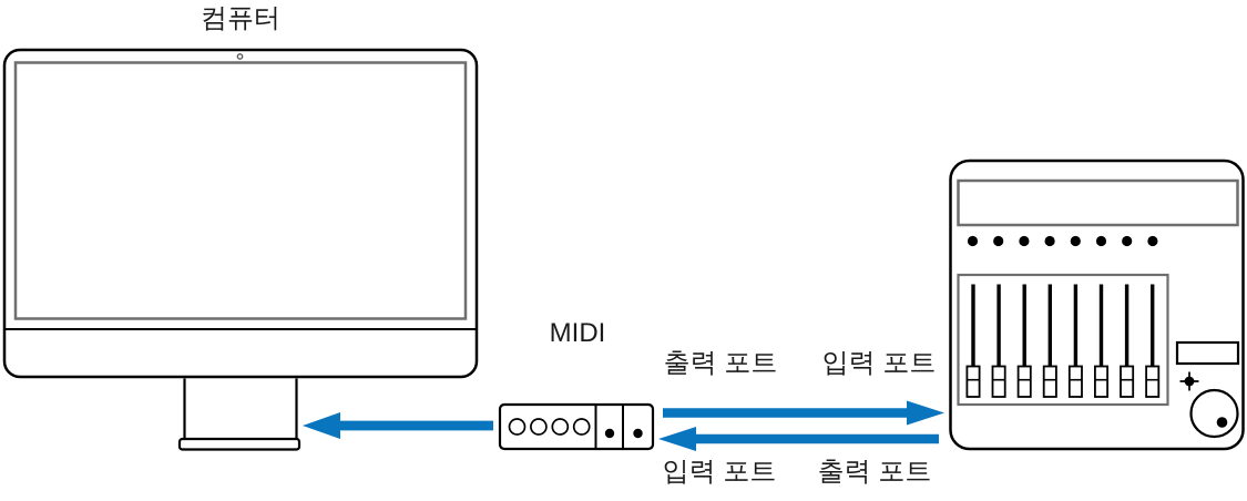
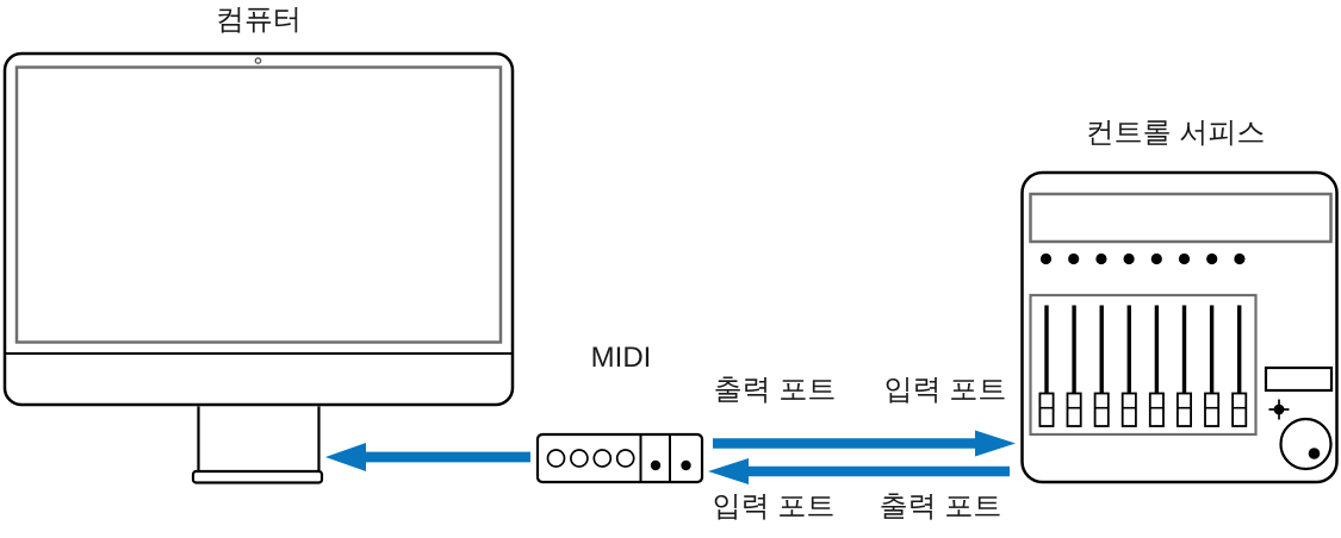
  컴퓨터
+ 컨트롤 서피스
  MIDI
  출력 포트
  입력 포트
  입력 포트
  출력 포트
